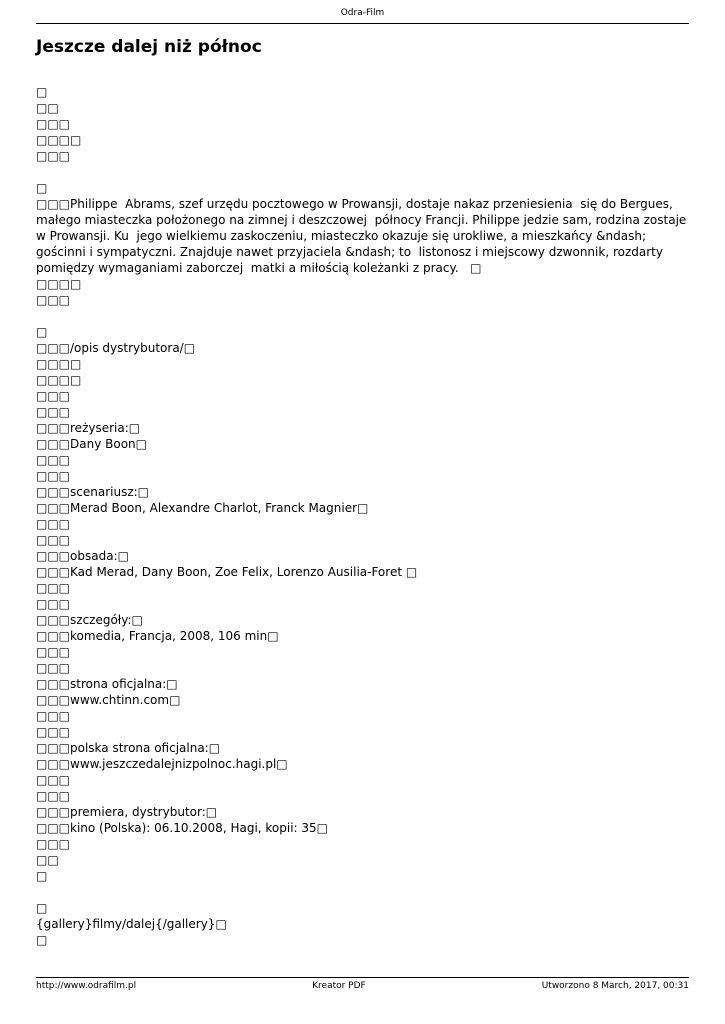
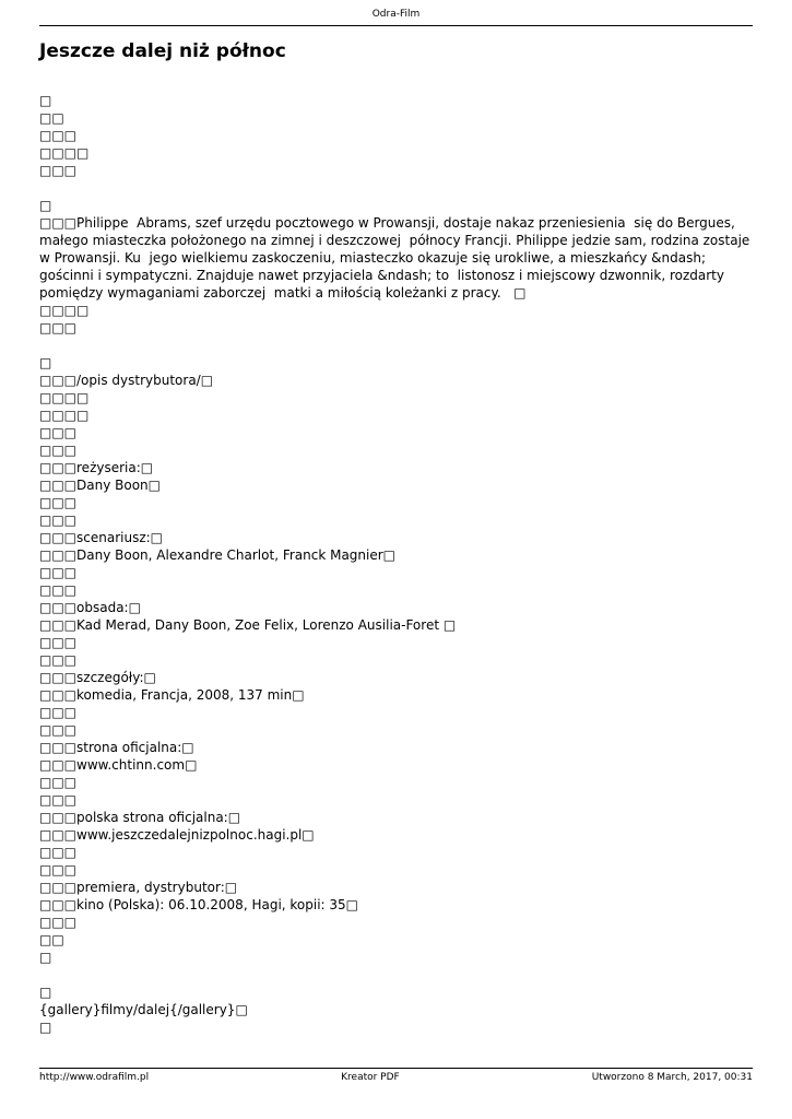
  Odra-Film
  Jeszcze dalej niż północ
  □
  □□
  □□□
  □□□□
  □□□
  □
  □□□Philippe Abrams, szef urzędu pocztowego w Prowansji, dostaje nakaz przeniesienia się do Bergues, małego miasteczka położonego na zimnej i deszczowej północy Francji. Philippe jedzie sam, rodzina zostaje w Prowansji. Ku jego wielkiemu zaskoczeniu, miasteczko okazuje się urokliwe, a mieszkańcy &ndash; gościnni i sympatyczni. Znajduje nawet przyjaciela &ndash; to listonosz i miejscowy dzwonnik, rozdarty pomiędzy wymaganiami zaborczej matki a miłością koleżanki z pracy. □
  □□□□
  □□□
  □
  □□□/opis dystrybutora/□
  □□□□
  □□□□
  □□□
  □□□
  □□□reżyseria:□
  □□□Dany Boon□
  □□□
  □□□
  □□□scenariusz:□
- □□□Merad Boon, Alexandre Charlot, Franck Magnier□
+ □□□Dany Boon, Alexandre Charlot, Franck Magnier□
  □□□
  □□□
  □□□obsada:□
  □□□Kad Merad, Dany Boon, Zoe Felix, Lorenzo Ausilia-Foret □
  □□□
  □□□
  □□□szczegóły:□
- □□□komedia, Francja, 2008, 106 min□
+ □□□komedia, Francja, 2008, 137 min□
  □□□
  □□□
  □□□strona oficjalna:□
  □□□www.chtinn.com□
  □□□
  □□□
  □□□polska strona oficjalna:□
  □□□www.jeszczedalejnizpolnoc.hagi.pl□
  □□□
  □□□
  □□□premiera, dystrybutor:□
  □□□kino (Polska): 06.10.2008, Hagi, kopii: 35□
  □□□
  □□
  □
  □
  {gallery}filmy/dalej{/gallery}□
  □
  http://www.odrafilm.pl
  Kreator PDF
  Utworzono 8 March, 2017, 00:31
